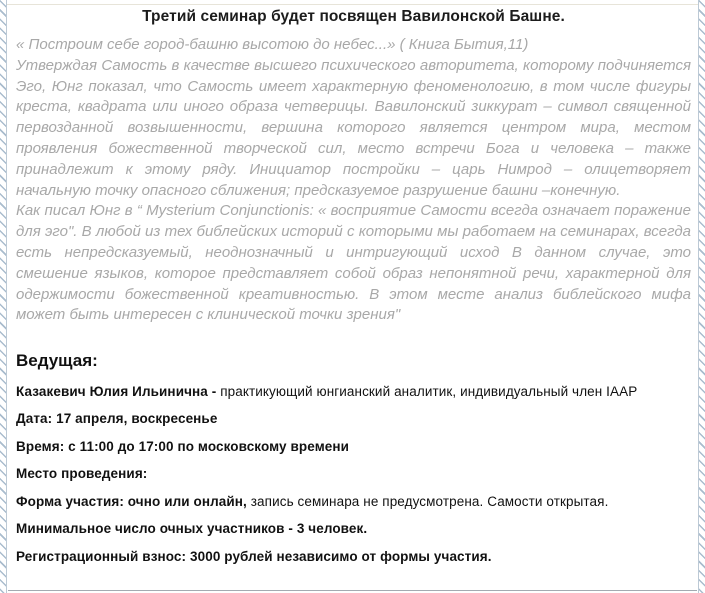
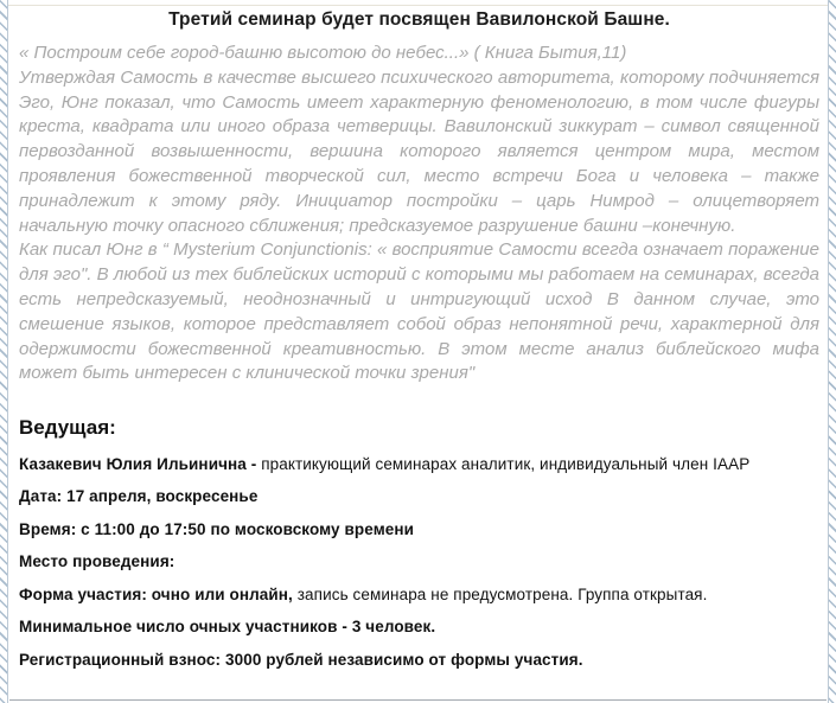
  Третий семинар будет посвящен Вавилонской Башне.
  « Построим себе город-башню высотою до небес...» ( Книга Бытия,11)
  Утверждая Самость в качестве высшего психического авторитета, которому подчиняется Эго, Юнг показал, что Самость имеет характерную феноменологию, в том числе фигуры креста, квадрата или иного образа четверицы. Вавилонский зиккурат – символ священной первозданной возвышенности, вершина которого является центром мира, местом проявления божественной творческой сил, место встречи Бога и человека – также принадлежит к этому ряду. Инициатор постройки – царь Нимрод – олицетворяет начальную точку опасного сближения; предсказуемое разрушение башни –конечную.
  Как писал Юнг в “ Mysterium Conjunctionis: « восприятие Самости всегда означает поражение для эго". В любой из тех библейских историй с которыми мы работаем на семинарах, всегда есть непредсказуемый, неоднозначный и интригующий исход В данном случае, это смешение языков, которое представляет собой образ непонятной речи, характерной для одержимости божественной креативностью. В этом месте анализ библейского мифа может быть интересен с клинической точки зрения"
  Ведущая:
- Казакевич Юлия Ильинична - практикующий юнгианский аналитик, индивидуальный член IAAP
+ Казакевич Юлия Ильинична - практикующий семинарах аналитик, индивидуальный член IAAP
  Дата: 17 апреля, воскресенье
- Время: с 11:00 до 17:00 по московскому времени
+ Время: с 11:00 до 17:50 по московскому времени
  Место проведения:
- Форма участия: очно или онлайн, запись семинара не предусмотрена. Самости открытая.
+ Форма участия: очно или онлайн, запись семинара не предусмотрена. Группа открытая.
  Минимальное число очных участников - 3 человек.
  Регистрационный взнос: 3000 рублей независимо от формы участия.
